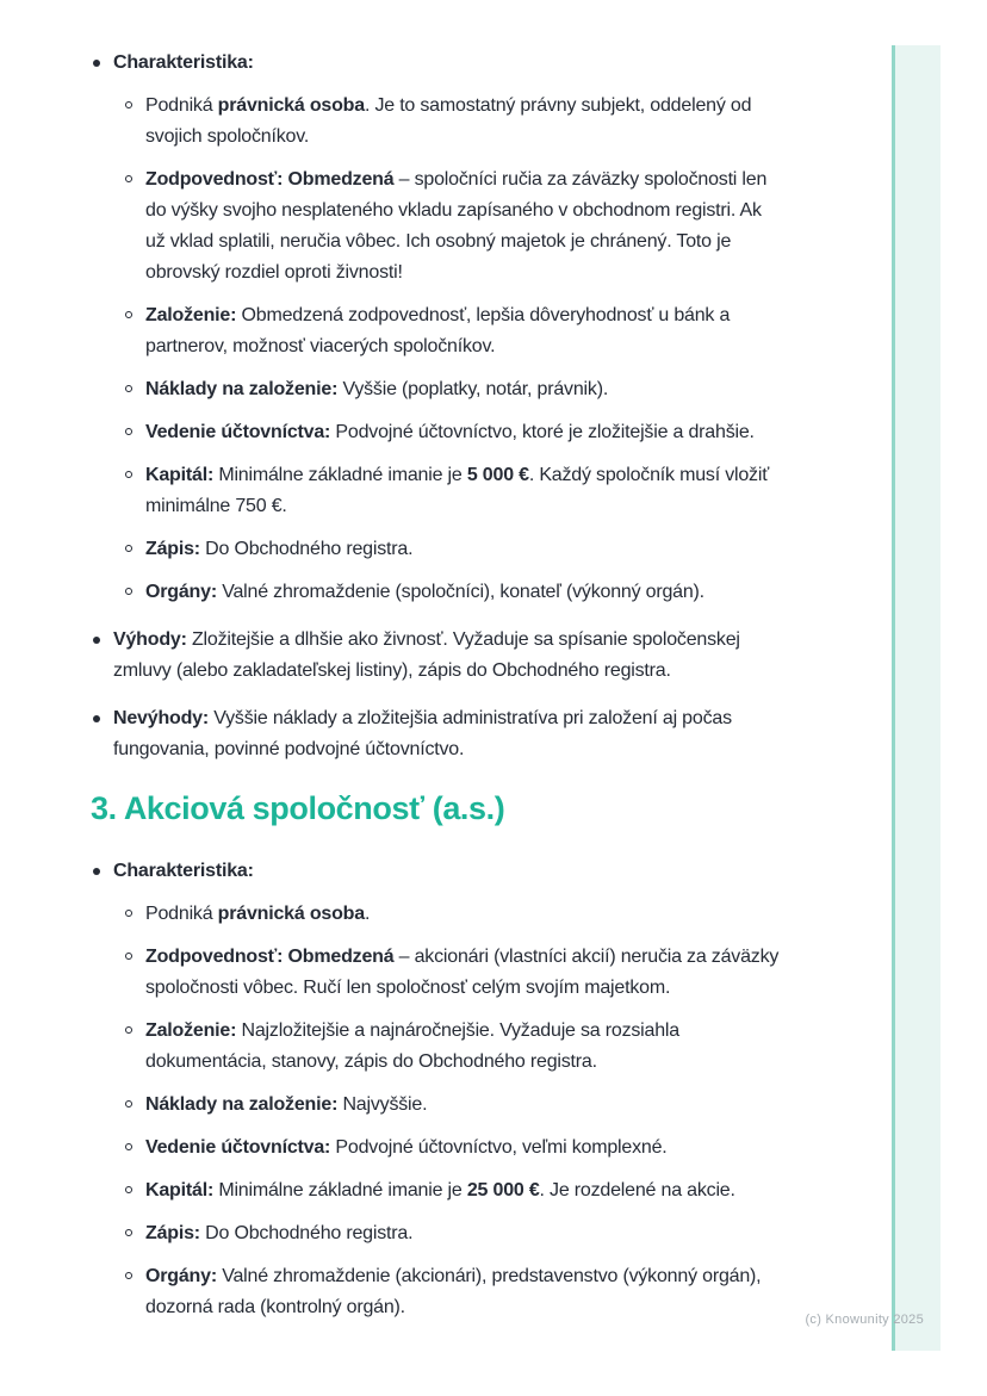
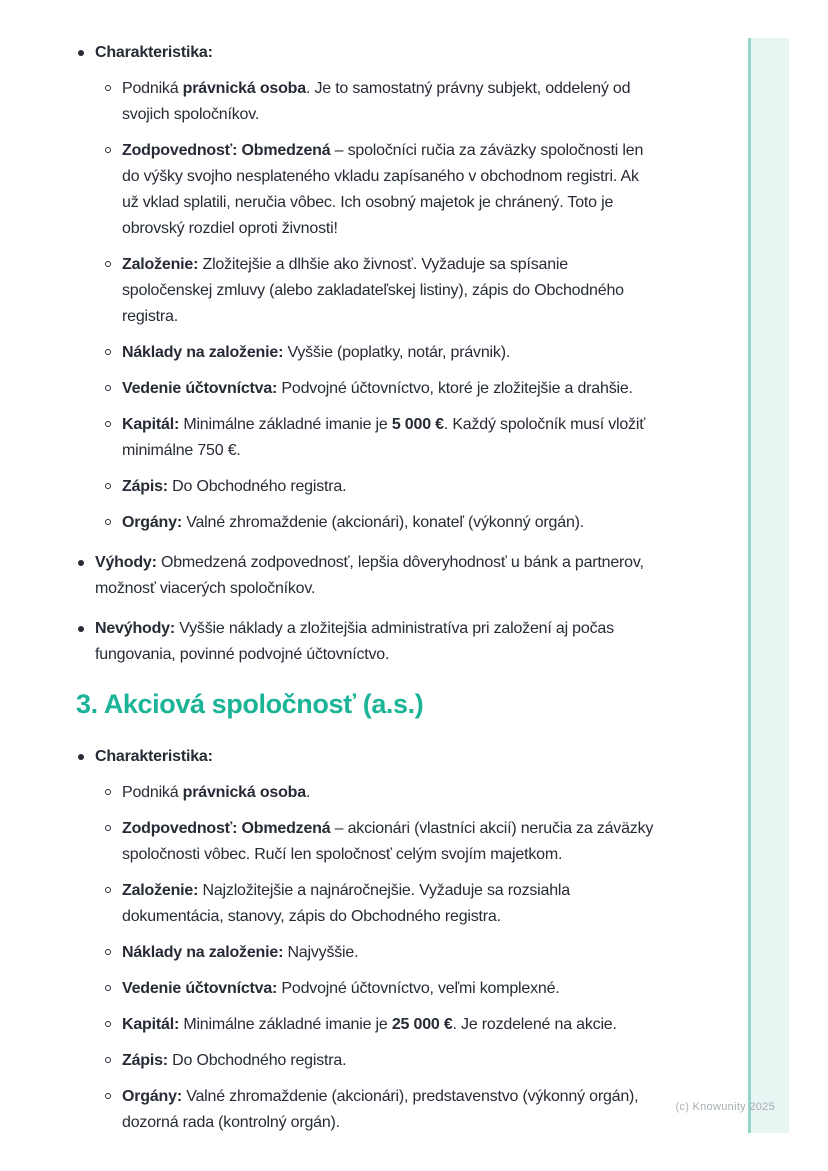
  Charakteristika:
  Podniká právnická osoba. Je to samostatný právny subjekt, oddelený od svojich spoločníkov.
  Zodpovednosť: Obmedzená – spoločníci ručia za záväzky spoločnosti len do výšky svojho nesplateného vkladu zapísaného v obchodnom registri. Ak už vklad splatili, neručia vôbec. Ich osobný majetok je chránený. Toto je obrovský rozdiel oproti živnosti!
- Založenie: Obmedzená zodpovednosť, lepšia dôveryhodnosť u bánk a partnerov, možnosť viacerých spoločníkov.
+ Založenie: Zložitejšie a dlhšie ako živnosť. Vyžaduje sa spísanie spoločenskej zmluvy (alebo zakladateľskej listiny), zápis do Obchodného registra.
  Náklady na založenie: Vyššie (poplatky, notár, právnik).
  Vedenie účtovníctva: Podvojné účtovníctvo, ktoré je zložitejšie a drahšie.
  Kapitál: Minimálne základné imanie je 5 000 €. Každý spoločník musí vložiť minimálne 750 €.
  Zápis: Do Obchodného registra.
- Orgány: Valné zhromaždenie (spoločníci), konateľ (výkonný orgán).
+ Orgány: Valné zhromaždenie (akcionári), konateľ (výkonný orgán).
- Výhody: Zložitejšie a dlhšie ako živnosť. Vyžaduje sa spísanie spoločenskej zmluvy (alebo zakladateľskej listiny), zápis do Obchodného registra.
+ Výhody: Obmedzená zodpovednosť, lepšia dôveryhodnosť u bánk a partnerov, možnosť viacerých spoločníkov.
  Nevýhody: Vyššie náklady a zložitejšia administratíva pri založení aj počas fungovania, povinné podvojné účtovníctvo.
  3. Akciová spoločnosť (a.s.)
  Charakteristika:
  Podniká právnická osoba.
  Zodpovednosť: Obmedzená – akcionári (vlastníci akcií) neručia za záväzky spoločnosti vôbec. Ručí len spoločnosť celým svojím majetkom.
  Založenie: Najzložitejšie a najnáročnejšie. Vyžaduje sa rozsiahla dokumentácia, stanovy, zápis do Obchodného registra.
  Náklady na založenie: Najvyššie.
  Vedenie účtovníctva: Podvojné účtovníctvo, veľmi komplexné.
  Kapitál: Minimálne základné imanie je 25 000 €. Je rozdelené na akcie.
  Zápis: Do Obchodného registra.
  Orgány: Valné zhromaždenie (akcionári), predstavenstvo (výkonný orgán), dozorná rada (kontrolný orgán).
  (c) Knowunity 2025
